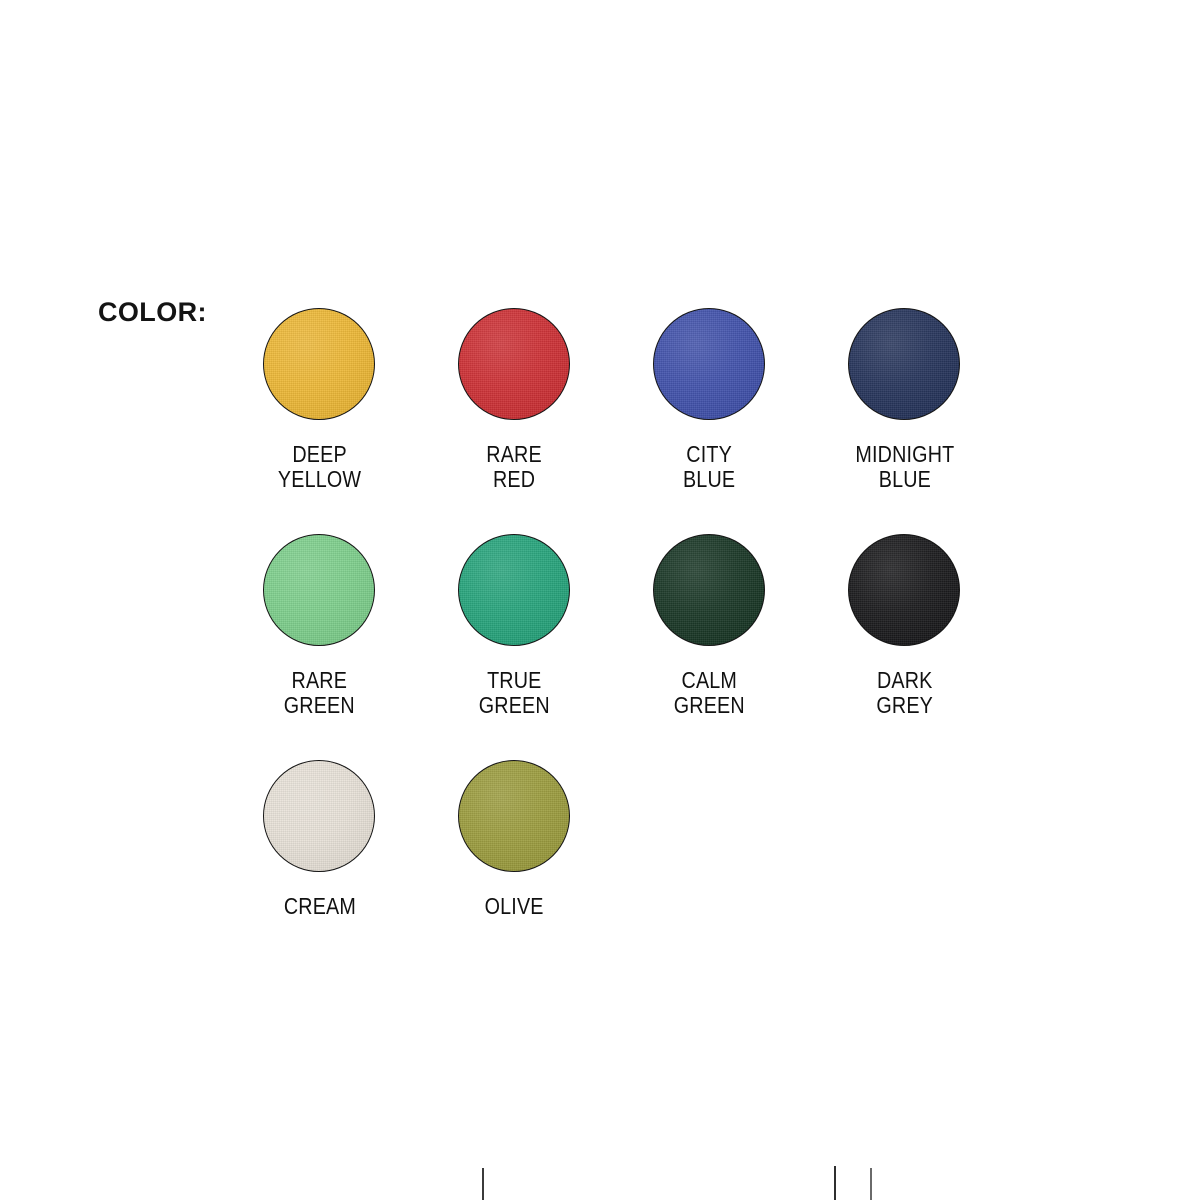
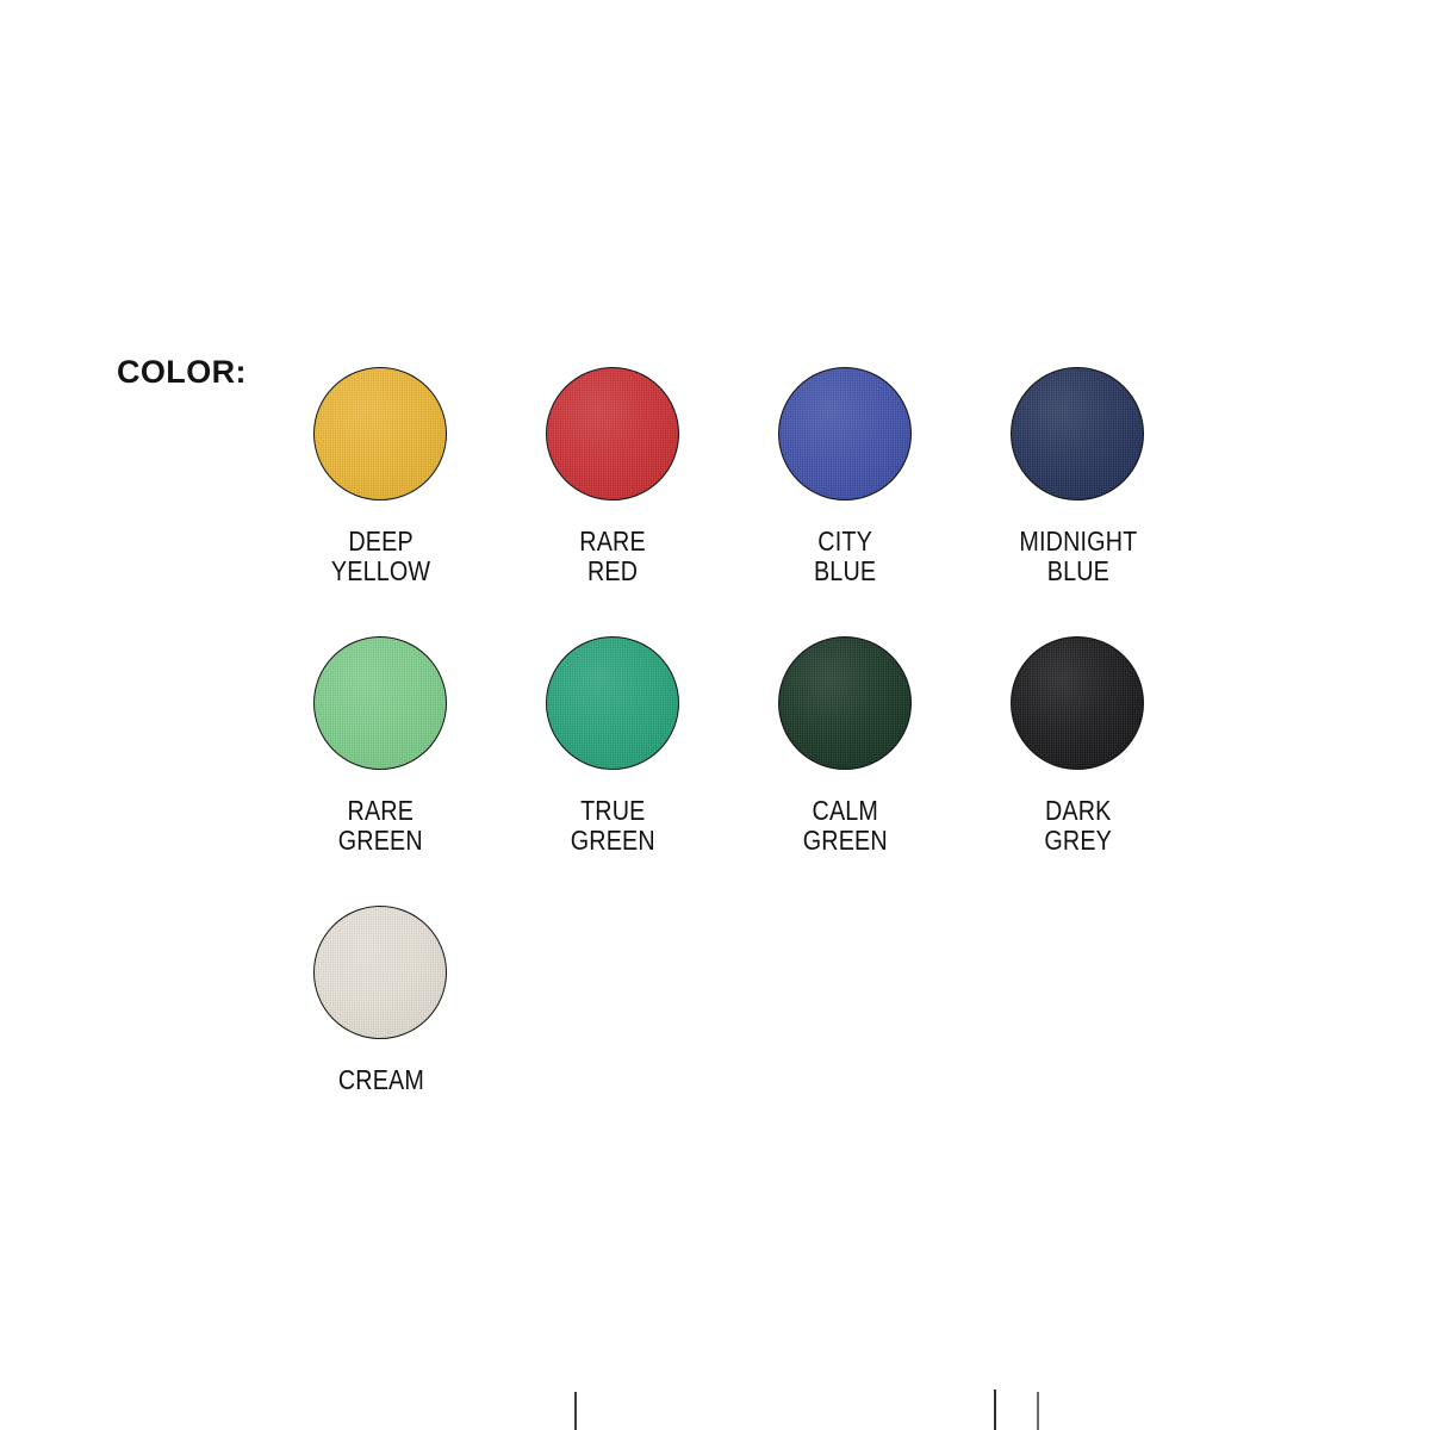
  COLOR:
  DEEP
  YELLOW
  RARE
  RED
  CITY
  BLUE
  MIDNIGHT
  BLUE
  RARE
  GREEN
  TRUE
  GREEN
  CALM
  GREEN
  DARK
  GREY
  CREAM
- OLIVE
